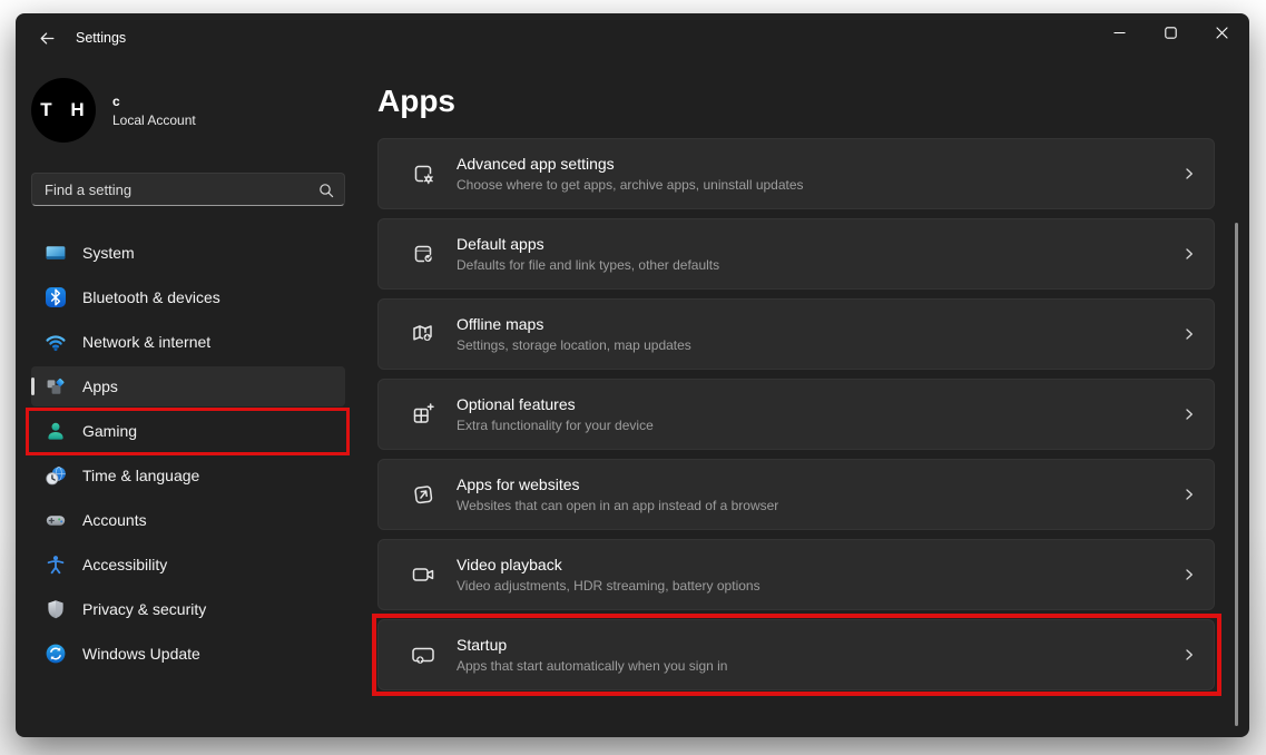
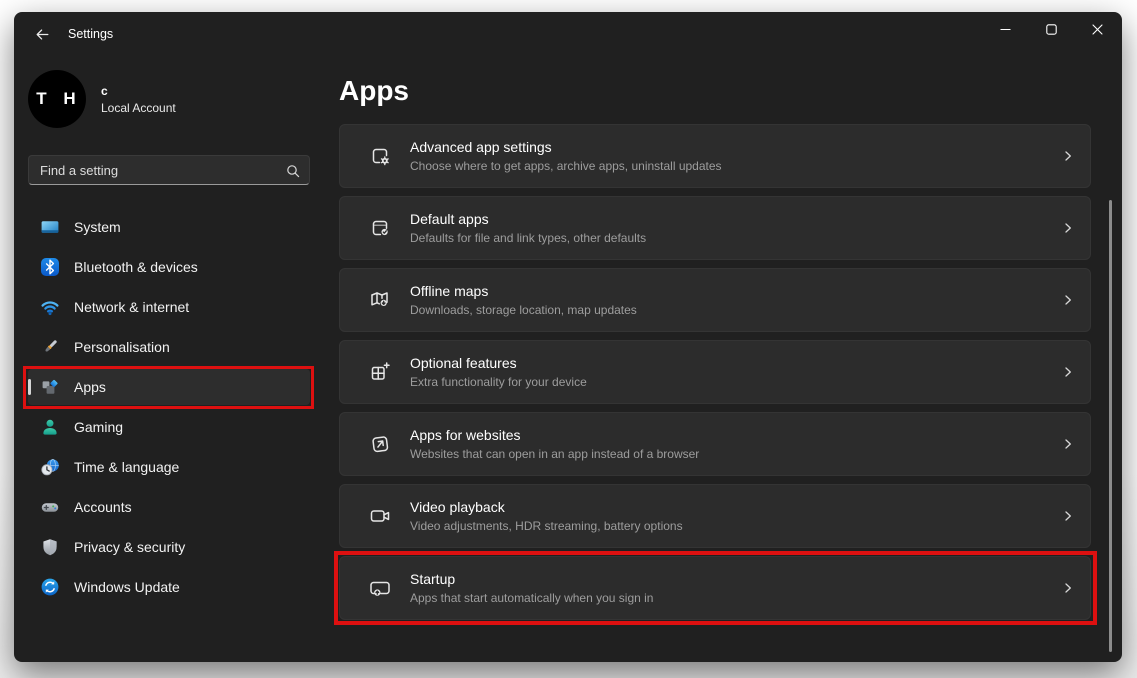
  Settings
  T H
  c
  Local Account
  Find a setting
  System
  Bluetooth & devices
  Network & internet
+ Personalisation
  Apps
  Gaming
  Time & language
  Accounts
- Accessibility
  Privacy & security
  Windows Update
  Apps
  Advanced app settings
  Choose where to get apps, archive apps, uninstall updates
  Default apps
  Defaults for file and link types, other defaults
  Offline maps
- Settings, storage location, map updates
+ Downloads, storage location, map updates
  Optional features
  Extra functionality for your device
  Apps for websites
  Websites that can open in an app instead of a browser
  Video playback
  Video adjustments, HDR streaming, battery options
  Startup
  Apps that start automatically when you sign in
